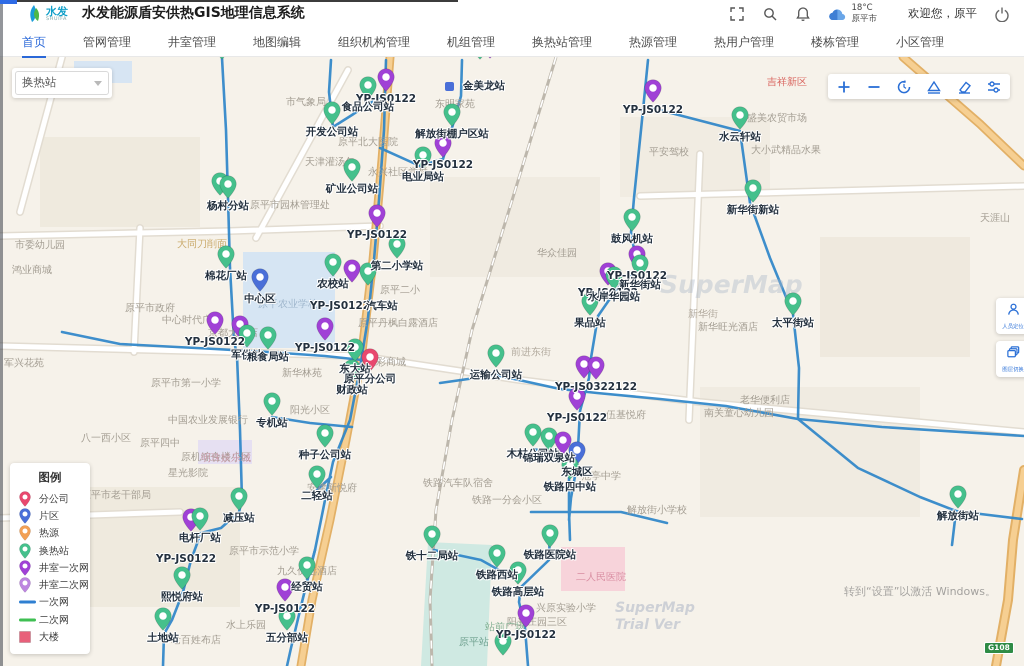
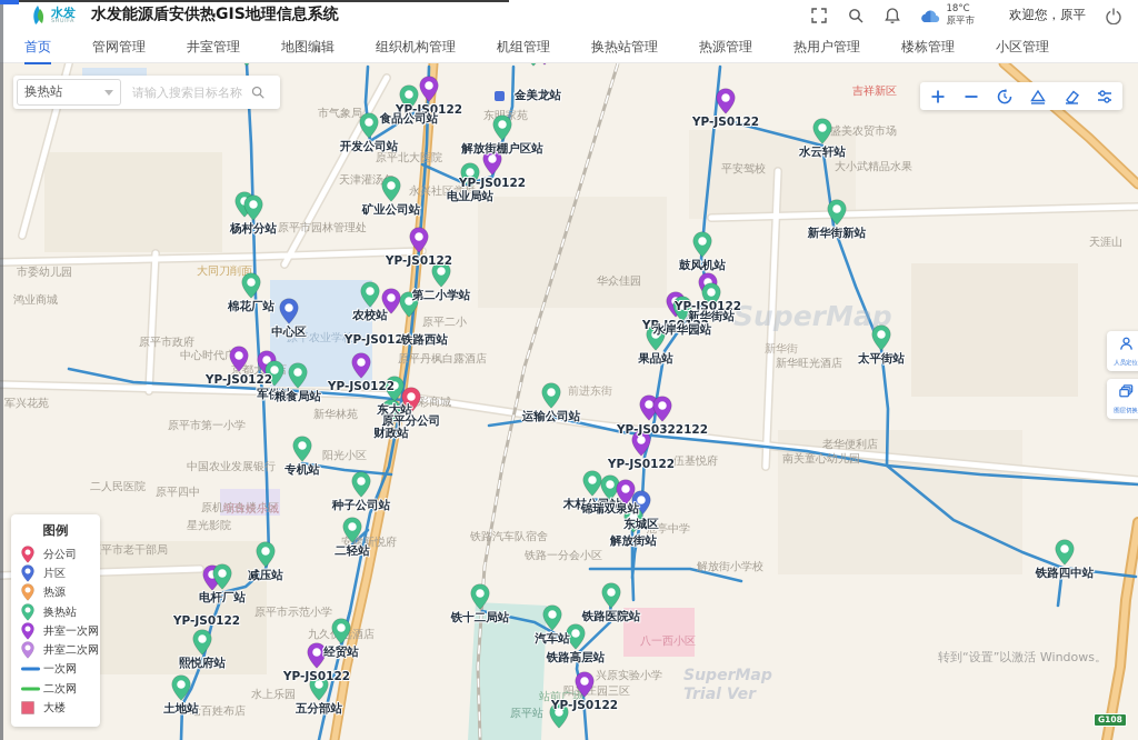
  水发
  水发能源盾安供热GIS地理信息系统
  18°C
  原平市
  欢迎您，原平
  首页
  管网管理
  井室管理
  地图编辑
  组织机构管理
  机组管理
  换热站管理
  热源管理
  热用户管理
  楼栋管理
  小区管理
  东家苑
  吉祥新区
  盛美农贸市场
  大小武精品水果
  平安驾校
  市气象局
  原平北大医院
  天津灌汤
  永兴社区党群
  原平市园林管理处
  大同刀削面
  市委幼儿园
  鸿业商城
  天涯山
  原平二小
  原平农业学校
  原平市政府
  原平丹枫白露酒店
  新华旺光酒店
  新华街
  前进东街
  华众佳园
  军兴花苑
  原平市第一小学
  新华林苑
  阳光小区
  彩商城
  中国农业发展银行
  伍基悦府
  老华便利店
  南关童心幼儿园
- 八一西小区
+ 二人民医院
  原平四中
  原机综合楼小区
  明珠娱乐城
  星光影院
  范亭中学
  铁路汽车队宿舍
  铁路一分会小区
  解放街小学校
  安建新悦府
  原平市示范小学
- 二人民医院
+ 八一西小区
  兴原实验小学
  阳庄园三区
  站前广场
  原平站
  水上乐园
  老百姓布店
  金美龙站
  YP-JS0122
  食品公司站
  YP-JS0122
  开发公司站
  解放街棚户区站
  水云轩站
  YP-JS0122
  电业局站
  矿业公司站
  杨村分站
  新华街新站
  YP-JS0122
  鼓风机站
  第二小学站
  棉花厂站
  YP-JS0122
  新华街站
  YP-JS0122
  水岸华园站
  中心区
  农校站
  YP-JS0122
- 汽车站
+ 铁路西站
  果品站
  太平街站
  YP-JS0122
  YP-JS0122
  军供站
  粮食局站
  东大站
  原平分公司
  财政站
  运输公司站
  YP-JS0322122
  YP-JS0122
  专机站
  种子公司站
  木材公司站
  锦瑞双泉站
  东城区
- 铁路四中站
+ 解放街站
  二轻站
  减压站
- 解放街站
+ 铁路四中站
  YP-JS0122
  电杆厂站
  铁十二局站
  铁路医院站
- 铁路西站
+ 汽车站
  经贸站
  铁路高层站
  熙悦府站
  YP-JS0122
  YP-JS0122
  土地站
  五分部站
  换热站
+ 请输入搜索目标名称
  图例
  分公司
  片区
  热源
  换热站
  井室一次网
  井室二次网
  一次网
  二次网
  大楼
  SuperMap
  SuperMap
  Trial Ver
  转到“设置”以激活 Windows。
  G108
